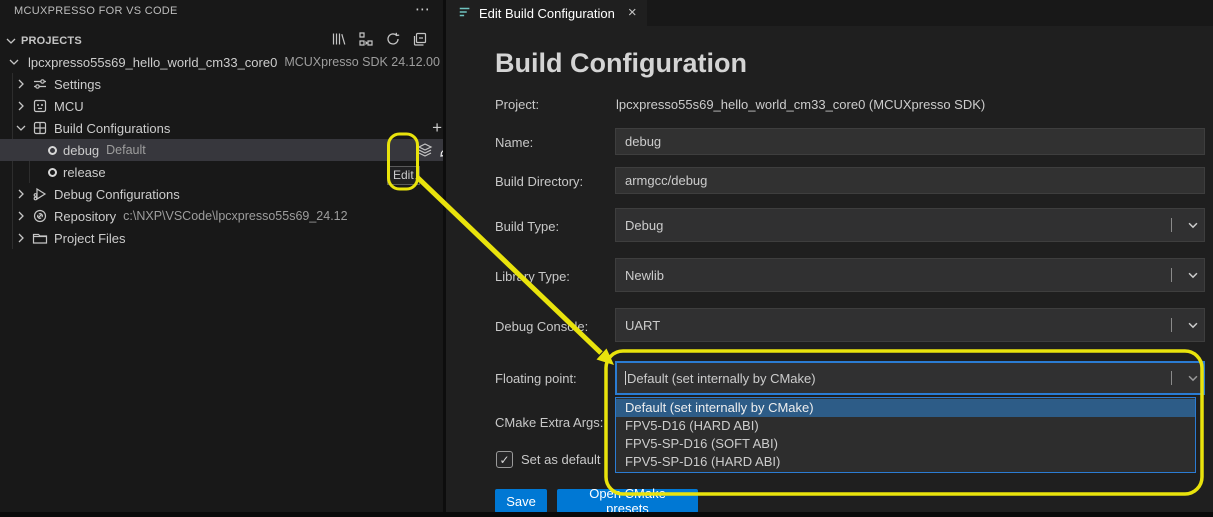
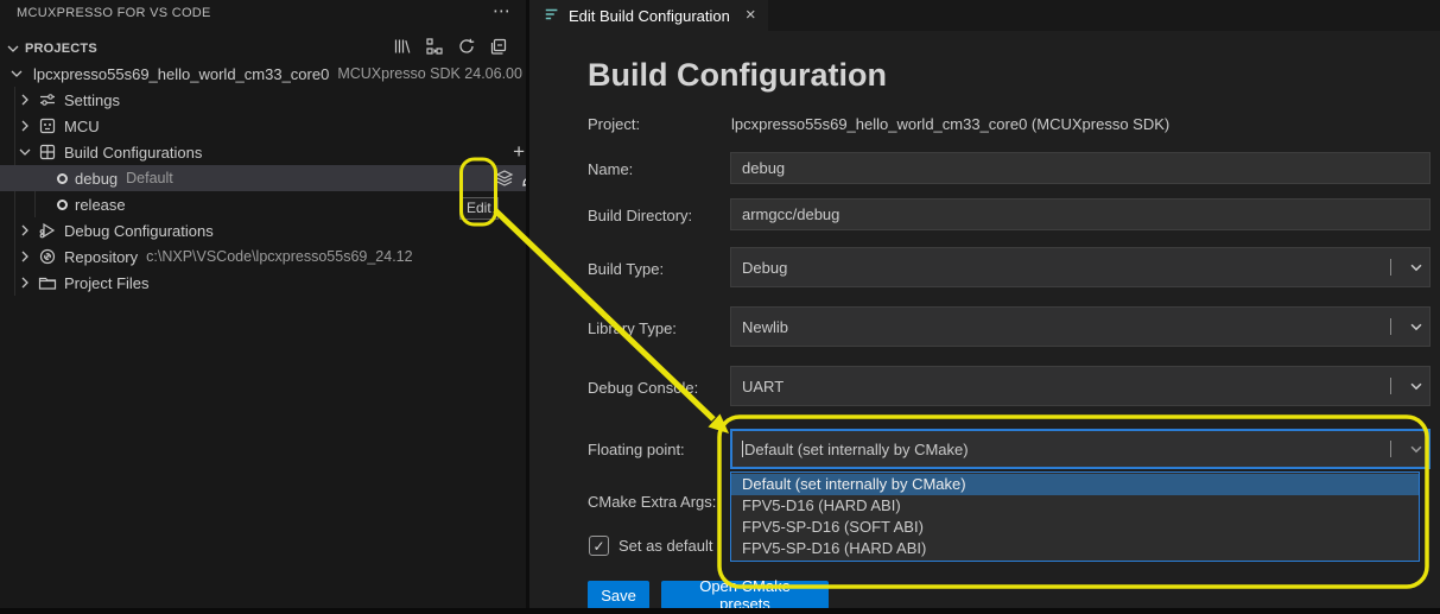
  MCUXPRESSO FOR VS CODE
  ⋯
  PROJECTS
  lpcxpresso55s69_hello_world_cm33_core0
- MCUXpresso SDK 24.12.00
+ MCUXpresso SDK 24.06.00
  Settings
  MCU
  Build Configurations
  +
  debug
  Default
  release
  Debug Configurations
  Repository
  c:\NXP\VSCode\lpcxpresso55s69_24.12
  Project Files
  Edit
  Edit Build Configuration
  ×
  Build Configuration
  Project:
  lpcxpresso55s69_hello_world_cm33_core0 (MCUXpresso SDK)
  Name:
  debug
  Build Directory:
  armgcc/debug
  Build Type:
  Debug
  Librry Type:
  Newlib
  Debug Conse:
  UART
  Floating point:
  Default (set internally by CMake)
  Default (set internally by CMake)
  FPV5-D16 (HARD ABI)
  FPV5-SP-D16 (SOFT ABI)
  FPV5-SP-D16 (HARD ABI)
  CMake Extra Args:
  ✓
  Set as default
  Save
